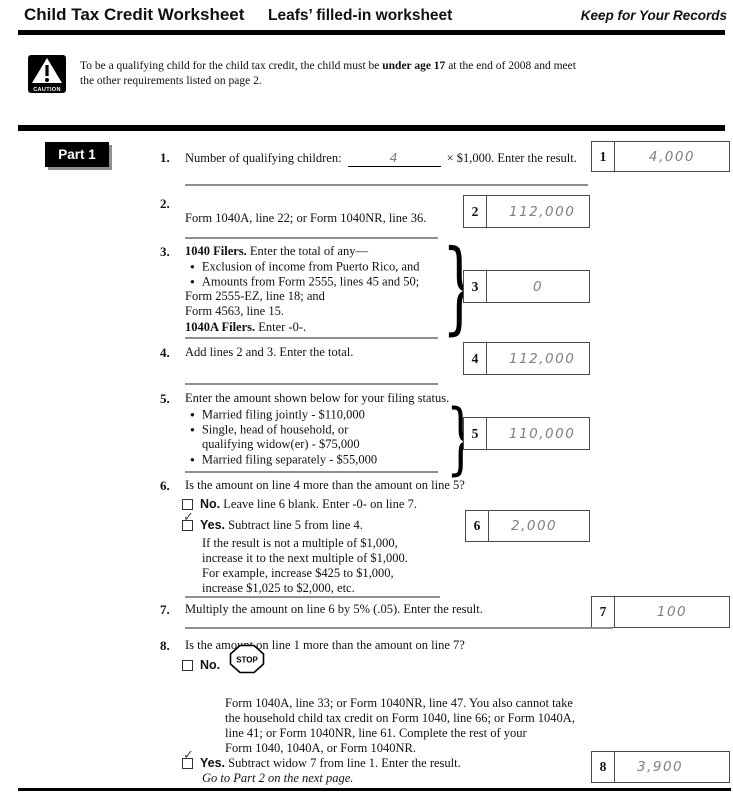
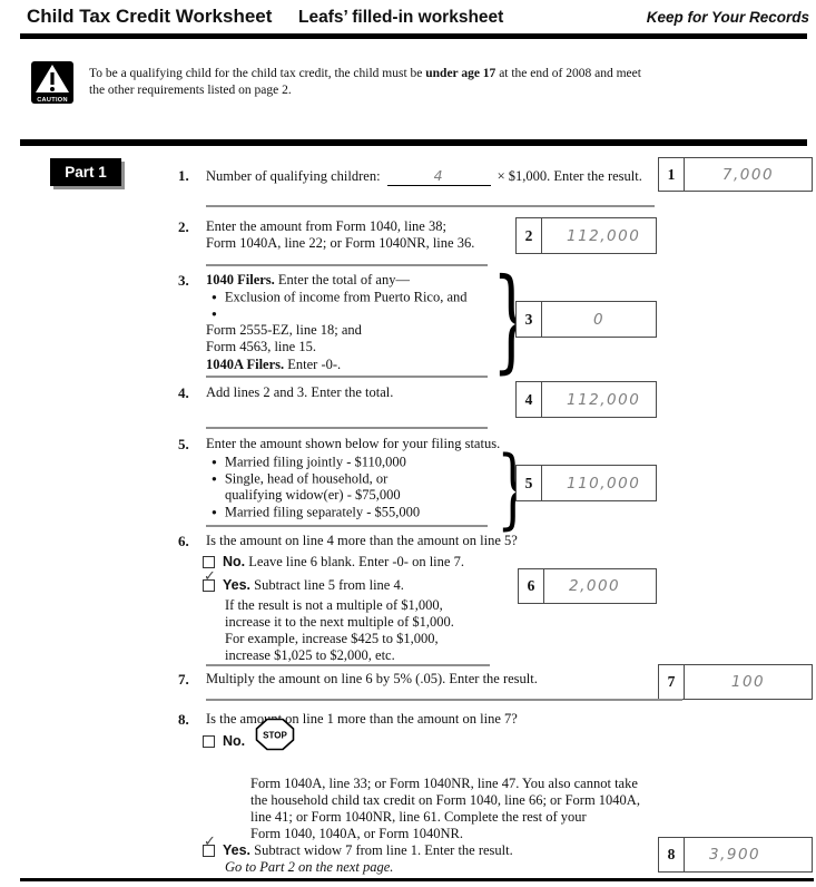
  Child Tax Credit Worksheet
  Leafs’ filled-in worksheet
  Keep for Your Records
  To be a qualifying child for the child tax credit, the child must be under age 17 at the end of 2008 and meet
  the other requirements listed on page 2.
  Part 1
  1.
  Number of qualifying children: 4 × $1,000. Enter the result.
  1
- 4,000
+ 7,000
  2.
+ Enter the amount from Form 1040, line 38;
  Form 1040A, line 22; or Form 1040NR, line 36.
  2
  112,000
  3.
  1040 Filers. Enter the total of any—
  Exclusion of income from Puerto Rico, and
- Amounts from Form 2555, lines 45 and 50;
  Form 2555-EZ, line 18; and
  Form 4563, line 15.
  1040A Filers. Enter -0-.
  }
  3
  0
  4.
  Add lines 2 and 3. Enter the total.
  4
  112,000
  5.
  Enter the amount shown below for your filing status.
  Married filing jointly - $110,000
  Single, head of household, or
  qualifying widow(er) - $75,000
  Married filing separately - $55,000
  }
  5
  110,000
  6.
  Is the amount on line 4 more than the amount on line 5?
  No. Leave line 6 blank. Enter -0- on line 7.
  ✓
  Yes. Subtract line 5 from line 4.
  If the result is not a multiple of $1,000,
  increase it to the next multiple of $1,000.
  For example, increase $425 to $1,000,
  increase $1,025 to $2,000, etc.
  6
  2,000
  7.
  Multiply the amount on line 6 by 5% (.05). Enter the result.
  7
  100
  8.
  Is the amo on line 1 more than the amount on line 7?
  No.
  STOP
  Form 1040A, line 33; or Form 1040NR, line 47. You also cannot take
  the household child tax credit on Form 1040, line 66; or Form 1040A,
  line 41; or Form 1040NR, line 61. Complete the rest of your
  Form 1040, 1040A, or Form 1040NR.
  ✓
  Yes. Subtract widow 7 from line 1. Enter the result.
  Go to Part 2 on the next page.
  8
  3,900
